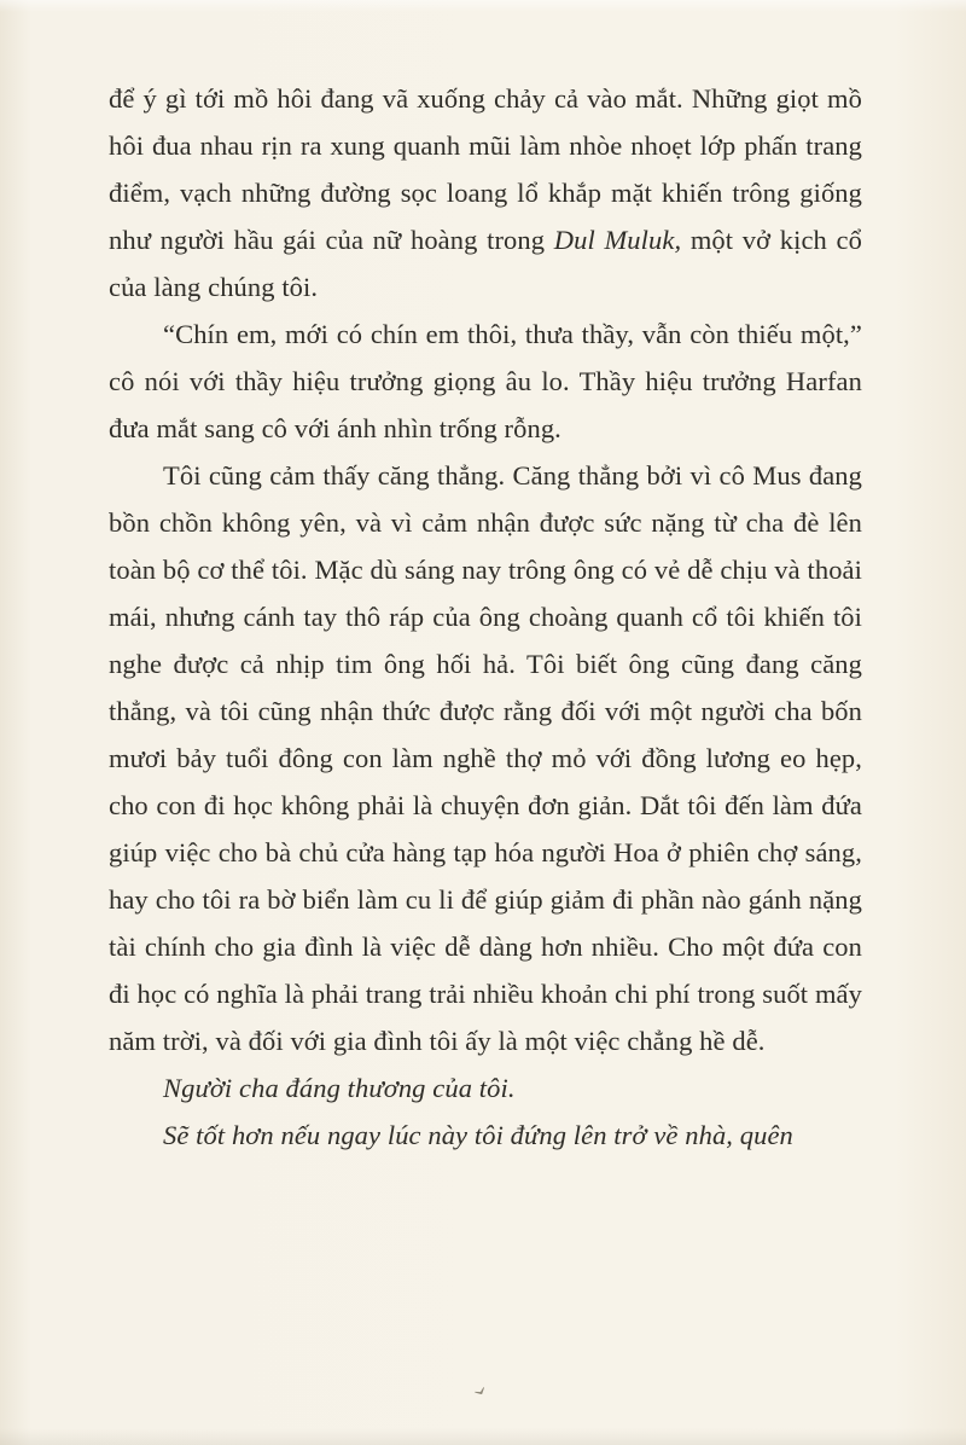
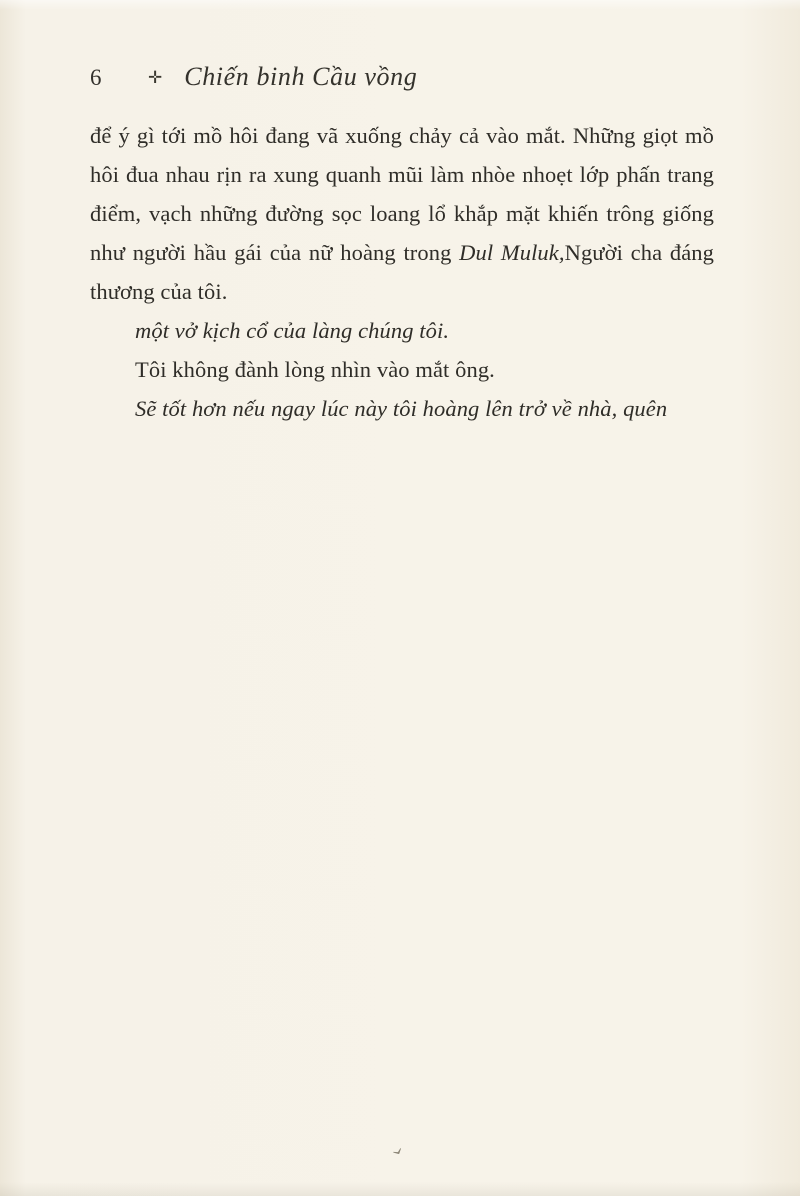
+ 6
+ ✛
+ Chiến binh Cầu vồng
- để ý gì tới mồ hôi đang vã xuống chảy cả vào mắt. Những giọt mồ hôi đua nhau rịn ra xung quanh mũi làm nhòe nhoẹt lớp phấn trang điểm, vạch những đường sọc loang lổ khắp mặt khiến trông giống như người hầu gái của nữ hoàng trong Dul Muluk, một vở kịch cổ của làng chúng tôi.
+ để ý gì tới mồ hôi đang vã xuống chảy cả vào mắt. Những giọt mồ hôi đua nhau rịn ra xung quanh mũi làm nhòe nhoẹt lớp phấn trang điểm, vạch những đường sọc loang lổ khắp mặt khiến trông giống như người hầu gái của nữ hoàng trong Dul Muluk,Người cha đáng thương của tôi.
- “Chín em, mới có chín em thôi, thưa thầy, vẫn còn thiếu một,” cô nói với thầy hiệu trưởng giọng âu lo. Thầy hiệu trưởng Harfan đưa mắt sang cô với ánh nhìn trống rỗng.
- Tôi cũng cảm thấy căng thẳng. Căng thẳng bởi vì cô Mus đang bồn chồn không yên, và vì cảm nhận được sức nặng từ cha đè lên toàn bộ cơ thể tôi. Mặc dù sáng nay trông ông có vẻ dễ chịu và thoải mái, nhưng cánh tay thô ráp của ông choàng quanh cổ tôi khiến tôi nghe được cả nhịp tim ông hối hả. Tôi biết ông cũng đang căng thẳng, và tôi cũng nhận thức được rằng đối với một người cha bốn mươi bảy tuổi đông con làm nghề thợ mỏ với đồng lương eo hẹp, cho con đi học không phải là chuyện đơn giản. Dắt tôi đến làm đứa giúp việc cho bà chủ cửa hàng tạp hóa người Hoa ở phiên chợ sáng, hay cho tôi ra bờ biển làm cu li để giúp giảm đi phần nào gánh nặng tài chính cho gia đình là việc dễ dàng hơn nhiều. Cho một đứa con đi học có nghĩa là phải trang trải nhiều khoản chi phí trong suốt mấy năm trời, và đối với gia đình tôi ấy là một việc chẳng hề dễ.
- Người cha đáng thương của tôi.
+ một vở kịch cổ của làng chúng tôi.
+ Tôi không đành lòng nhìn vào mắt ông.
- Sẽ tốt hơn nếu ngay lúc này tôi đứng lên trở về nhà, quên
+ Sẽ tốt hơn nếu ngay lúc này tôi hoàng lên trở về nhà, quên
